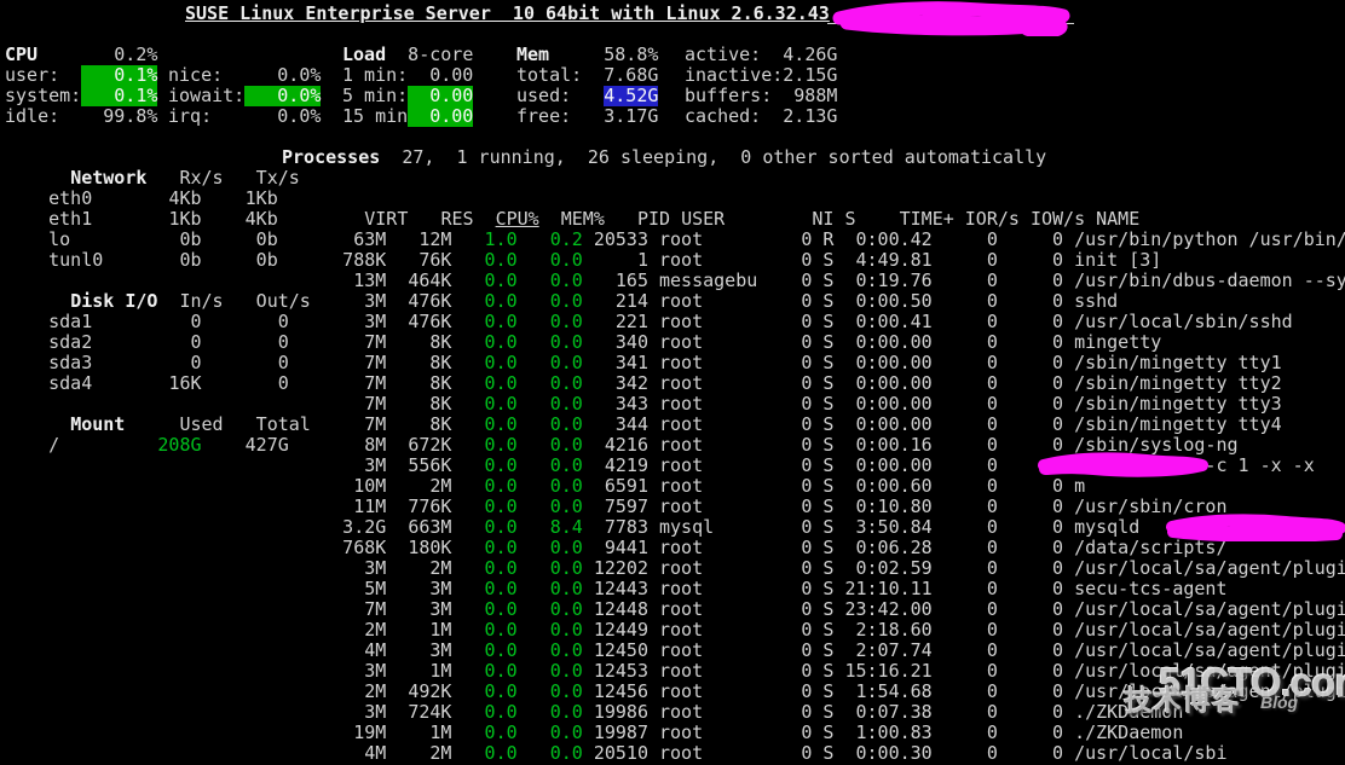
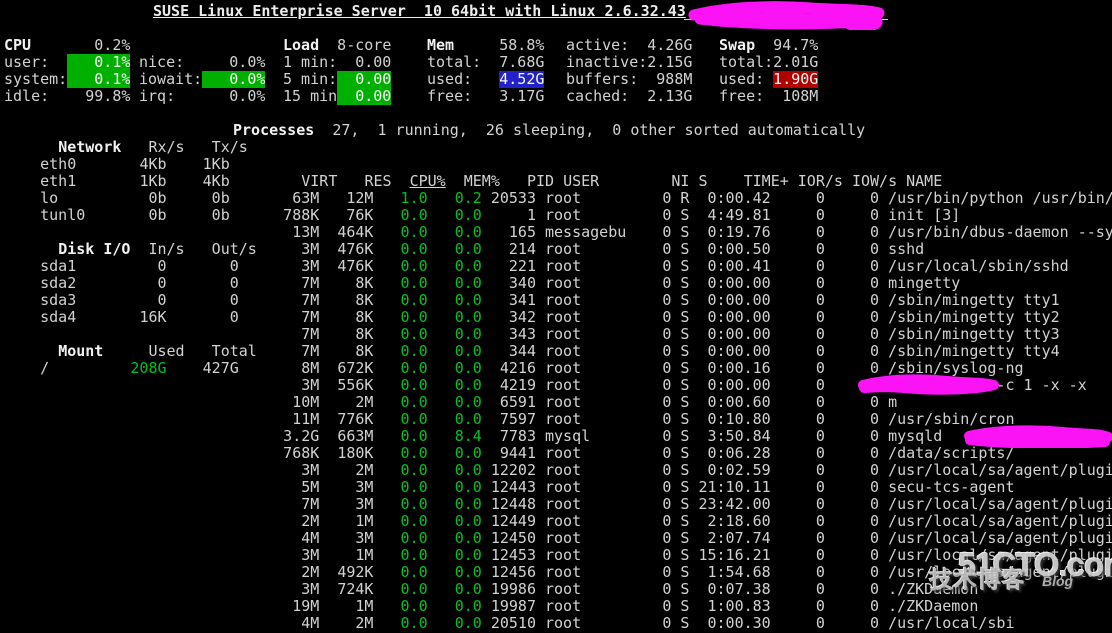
  SUSE Linux Enterprise Server 10 64bit with Linux 2.6.32.43
  CPU 0.2%
  user: 0.1%
  system: 0.1%
  idle: 99.8%
  nice: 0.0%
  iowait: 0.0%
  irq: 0.0%
  Load 8-core
  1 min: 0.00
  5 min: 0.00
  15 min 0.00
  Mem 58.8%
  total: 7.68G
  used: 4.52G
  free: 3.17G
  active: 4.26G
  inactive:2.15G
  buffers: 988M
  cached: 2.13G
+ Swap 94.7%
+ total:2.01G
+ used: 1.90G
+ free: 108M
  Network Rx/s Tx/s
  eth0 4Kb 1Kb
  eth1 1Kb 4Kb
  lo 0b 0b
  tunl0 0b 0b
  Disk I/O In/s Out/s
  sda1 0 0
  sda2 0 0
  sda3 0 0
  sda4 16K 0
  Mount Used Total
  / 208G 427G
  Processes 27, 1 running, 26 sleeping, 0 other sorted automatically
  VIRT RES CPU% MEM% PID USER NI S TIME+ IOR/s IOW/s NAME
  63M 12M 1.0 0.2 20533 root 0 R 0:00.42 0 0 /usr/bin/python /usr/bin/
  788K 76K 0.0 0.0 1 root 0 S 4:49.81 0 0 init [3]
  13M 464K 0.0 0.0 165 messagebu 0 S 0:19.76 0 0 /usr/bin/dbus-daemon --sy
  3M 476K 0.0 0.0 214 root 0 S 0:00.50 0 0 sshd
  3M 476K 0.0 0.0 221 root 0 S 0:00.41 0 0 /usr/local/sbin/sshd
  7M 8K 0.0 0.0 340 root 0 S 0:00.00 0 0 mingetty
  7M 8K 0.0 0.0 341 root 0 S 0:00.00 0 0 /sbin/mingetty tty1
  7M 8K 0.0 0.0 342 root 0 S 0:00.00 0 0 /sbin/mingetty tty2
  7M 8K 0.0 0.0 343 root 0 S 0:00.00 0 0 /sbin/mingetty tty3
  7M 8K 0.0 0.0 344 root 0 S 0:00.00 0 0 /sbin/mingetty tty4
  8M 672K 0.0 0.0 4216 root 0 S 0:00.16 0 0 /sbin/syslog-ng
  3M 556K 0.0 0.0 4219 root 0 S 0:00.00 0 -c 1 -x -x
  10M 2M 0.0 0.0 6591 root 0 S 0:00.60 0 0 m
  11M 776K 0.0 0.0 7597 root 0 S 0:10.80 0 0 /usr/sbin/cron
  3.2G 663M 0.0 8.4 7783 mysql 0 S 3:50.84 0 0 mysqld
  768K 180K 0.0 0.0 9441 root 0 S 0:06.28 0 0 /data/scripts/
  3M 2M 0.0 0.0 12202 root 0 S 0:02.59 0 0 /usr/local/sa/agent/plugi
  5M 3M 0.0 0.0 12443 root 0 S 21:10.11 0 0 secu-tcs-agent
  7M 3M 0.0 0.0 12448 root 0 S 23:42.00 0 0 /usr/local/sa/agent/plugi
  2M 1M 0.0 0.0 12449 root 0 S 2:18.60 0 0 /usr/local/sa/agent/plugi
  4M 3M 0.0 0.0 12450 root 0 S 2:07.74 0 0 /usr/local/sa/agent/plugi
  3M 1M 0.0 0.0 12453 root 0 S 15:16.21 0 0 /usr/local/sa/agent/plugi
  2M 492K 0.0 0.0 12456 root 0 S 1:54.68 0 0 /usr/local/sa/agent/plugi
  3M 724K 0.0 0.0 19986 root 0 S 0:07.38 0 0 ./ZKDaemon
  19M 1M 0.0 0.0 19987 root 0 S 1:00.83 0 0 ./ZKDaemon
  4M 2M 0.0 0.0 20510 root 0 S 0:00.30 0 0 /usr/local/sbi
  51CTO.co
  技术博客
  Blog
